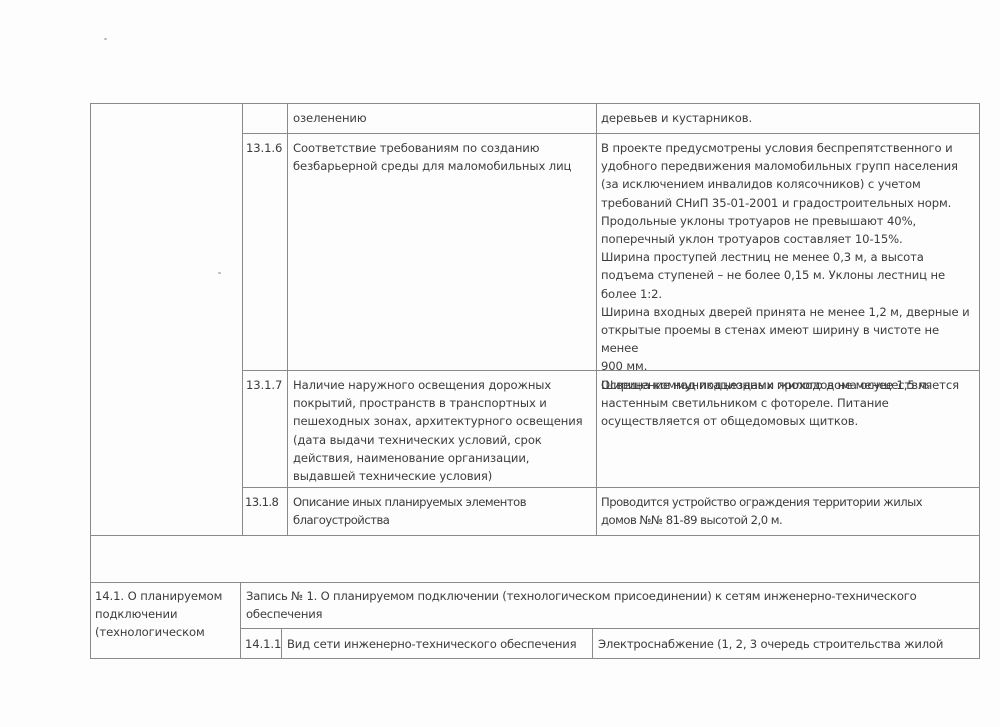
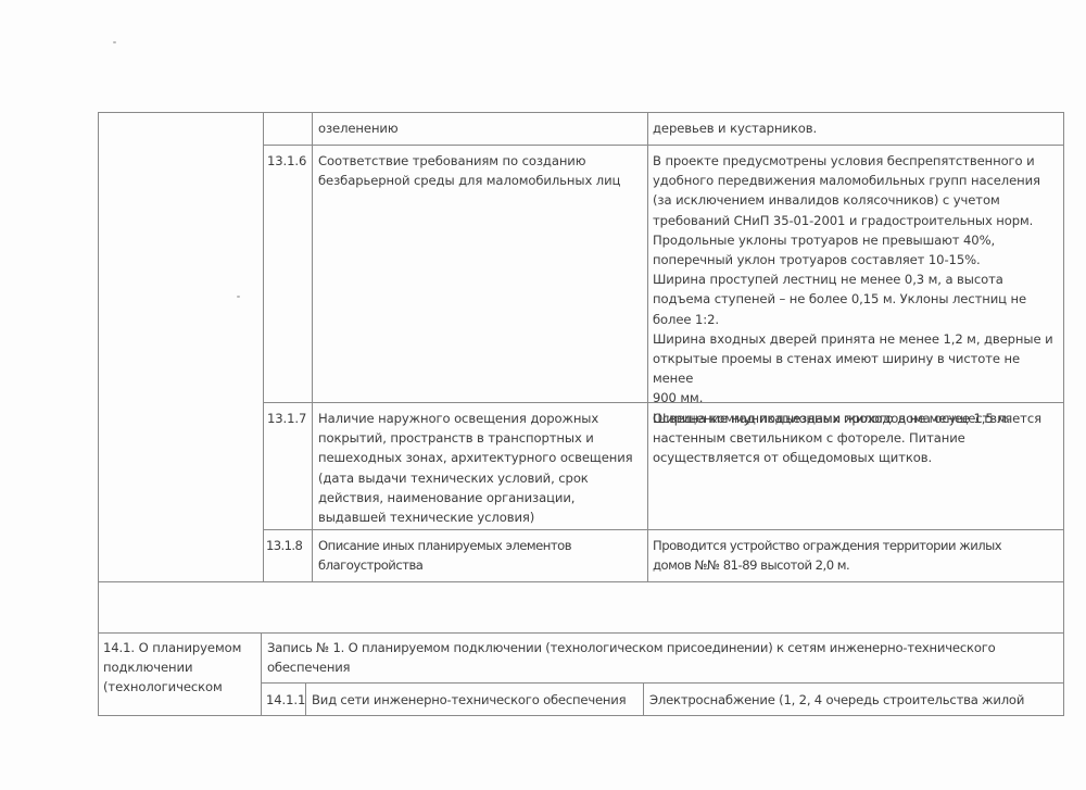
  озеленению
  деревьев и кустарников.
  13.1.6
  Соответствие требованиям по созданию
  безбарьерной среды для маломобильных лиц
  В проекте предусмотрены условия беспрепятственного и
  удобного передвижения маломобильных групп населения
  (за исключением инвалидов колясочников) с учетом
  требований СНиП 35-01-2001 и градостроительных норм.
  Продольные уклоны тротуаров не превышают 40%,
  поперечный уклон тротуаров составляет 10-15%.
  Ширина проступей лестниц не менее 0,3 м, а высота
  подъема ступеней – не более 0,15 м. Уклоны лестниц не
  более 1:2.
  Ширина входных дверей принята не менее 1,2 м, дверные и
  открытые проемы в стенах имеют ширину в чистоте не менее
  900 мм.
  Ширина коммуникационных проходов не менее 1,5 м.
  13.1.7
  Наличие наружного освещения дорожных
  покрытий, пространств в транспортных и
  пешеходных зонах, архитектурного освещения
  (дата выдачи технических условий, срок
  действия, наименование организации,
  выдавшей технические условия)
  Освещение над подъездами жилого дома осуществляется
  настенным светильником с фотореле. Питание
  осуществляется от общедомовых щитков.
  13.1.8
  Описание иных планируемых элементов
  благоустройства
  Проводится устройство ограждения территории жилых
  домов №№ 81-89 высотой 2,0 м.
  14.1. О планируемом
  подключении
  (технологическом
  Запись № 1. О планируемом подключении (технологическом присоединении) к сетям инженерно-технического
  обеспечения
  14.1.1
  Вид сети инженерно-технического обеспечения
- Электроснабжение (1, 2, 3 очередь строительства жилой
+ Электроснабжение (1, 2, 4 очередь строительства жилой
